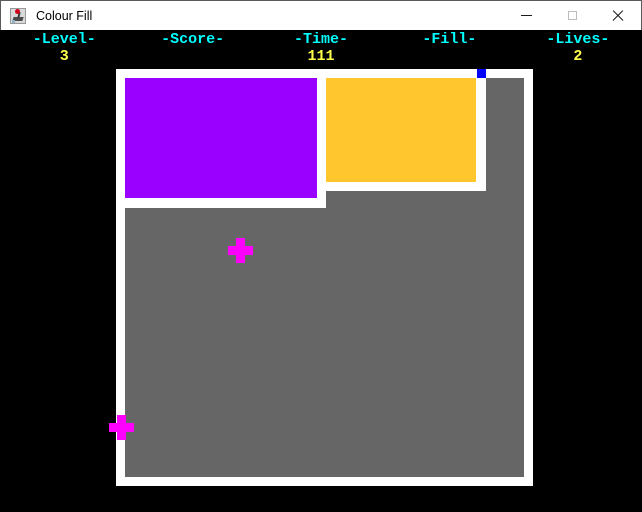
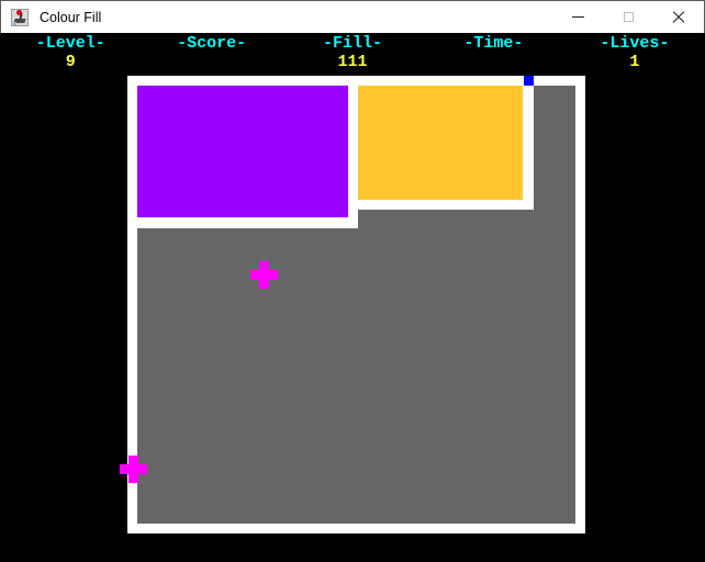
  Colour Fill
  -Level-
- 3
+ 9
  -Score-
- -Time-
+ -Fill-
  111
- -Fill-
+ -Time-
  -Lives-
- 2
+ 1
